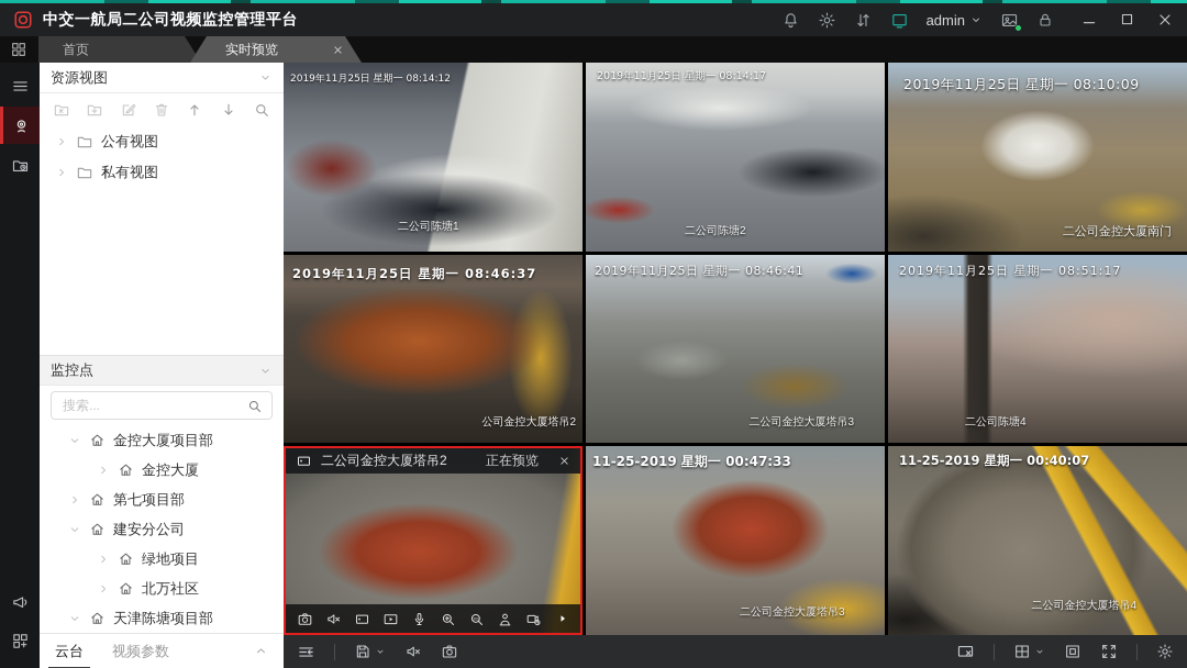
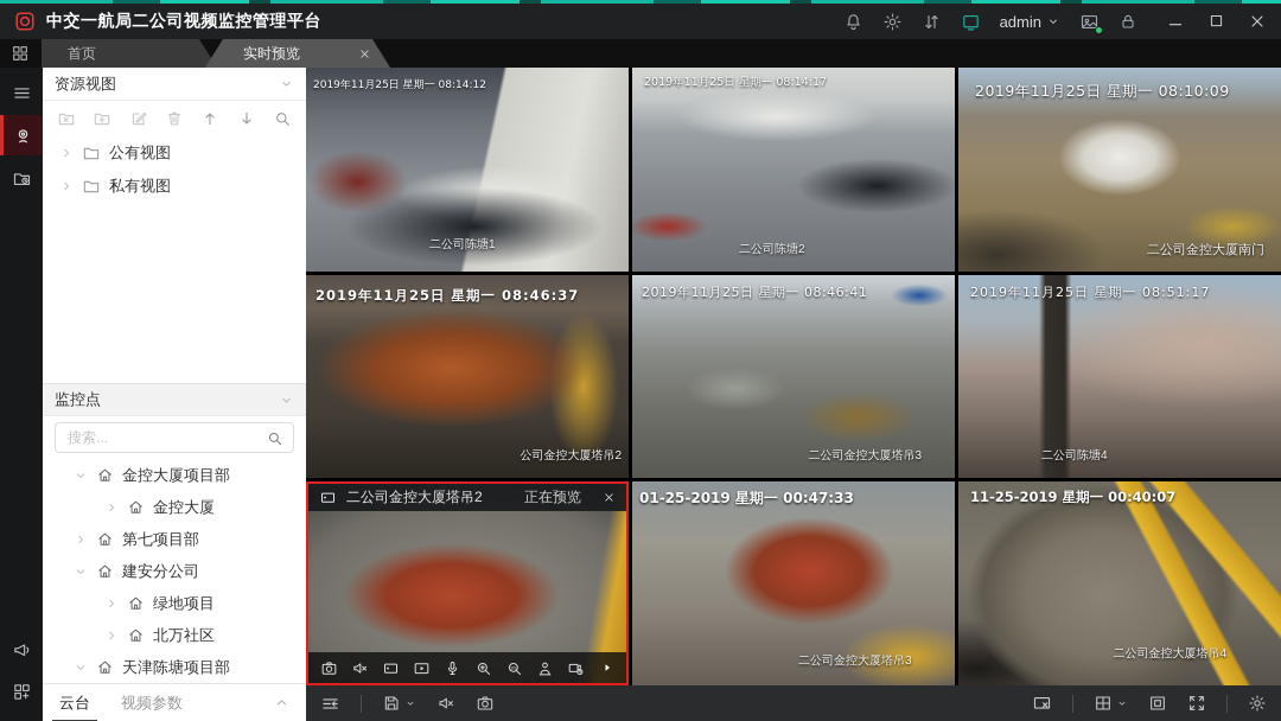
  中交一航局二公司视频监控管理平台
  admin
  首页
  实时预览
  资源视图
  公有视图
  私有视图
  监控点
  搜索...
  金控大厦项目部
  金控大厦
  第七项目部
  建安分公司
  绿地项目
  北万社区
  天津陈塘项目部
  云台
  视频参数
  2019年11月25日 星期一 08:14:12
  二公司陈塘1
  2019年11月25日 星期一 08:14:17
  二公司陈塘2
  2019年11月25日 星期一 08:10:09
  二公司金控大厦南门
  2019年11月25日 星期一 08:46:37
  公司金控大厦塔吊2
  2019年11月25日 星期一 08:46:41
  二公司金控大厦塔吊3
  2019年11月25日 星期一 08:51:17
  二公司陈塘4
  二公司金控大厦塔吊2
  正在预览
- 11-25-2019 星期一 00:47:33
+ 01-25-2019 星期一 00:47:33
  二公司金控大厦塔吊3
  11-25-2019 星期一 00:40:07
  二公司金控大厦塔吊4
